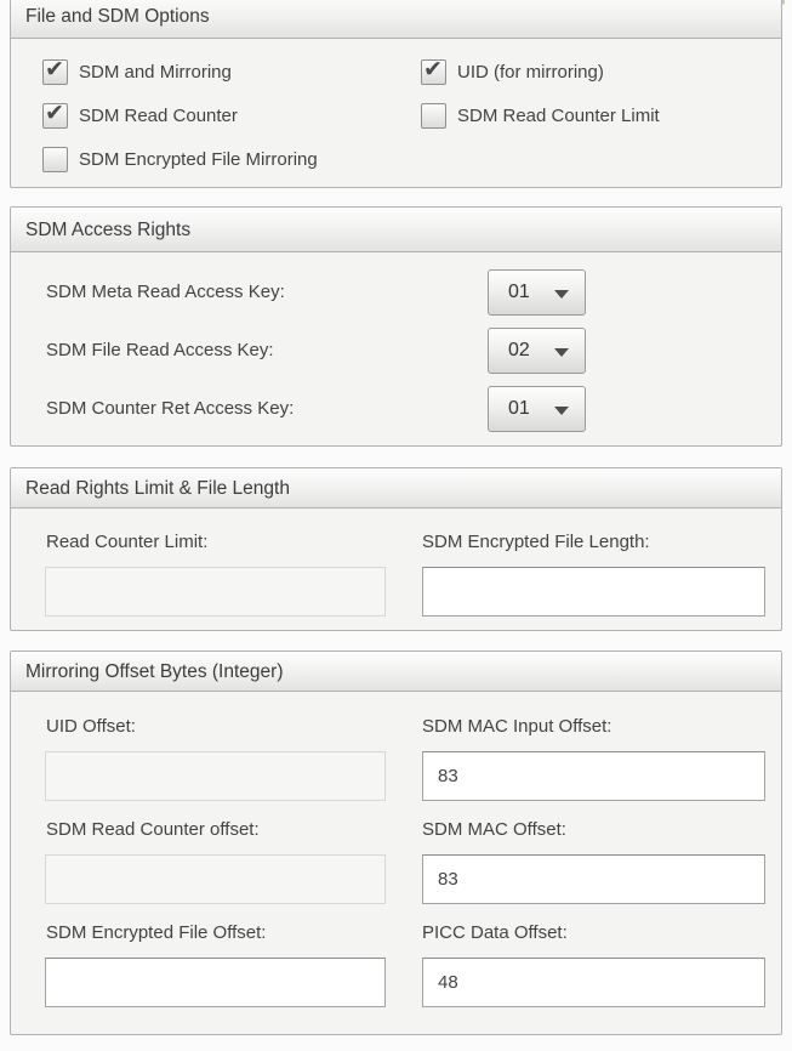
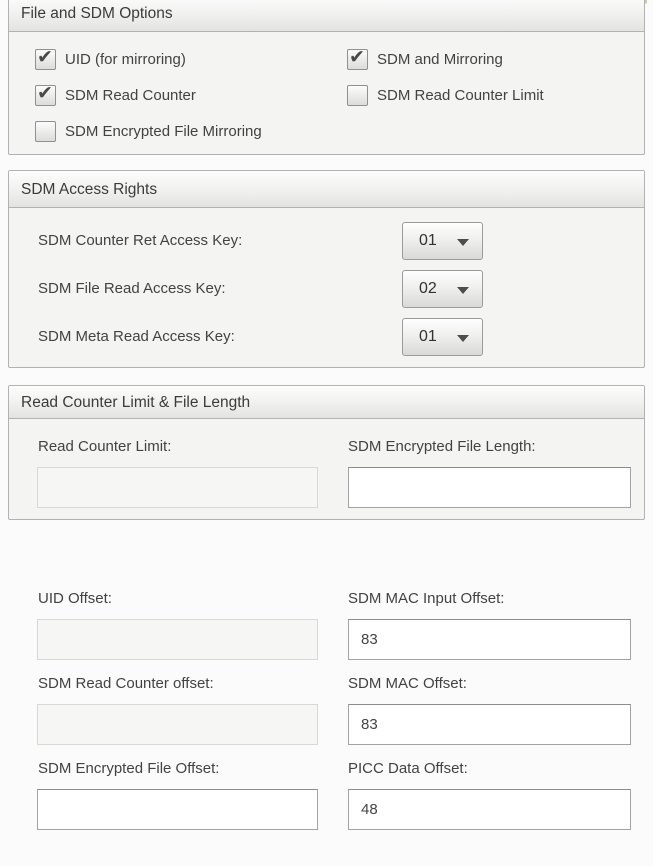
  File and SDM Options
  ✔
- SDM and Mirroring
+ UID (for mirroring)
  ✔
- UID (for mirroring)
+ SDM and Mirroring
  ✔
  SDM Read Counter
  SDM Read Counter Limit
  SDM Encrypted File Mirroring
  SDM Access Rights
- SDM Meta Read Access Key:
+ SDM Counter Ret Access Key:
  01
  SDM File Read Access Key:
  02
- SDM Counter Ret Access Key:
+ SDM Meta Read Access Key:
  01
- Read Rights Limit & File Length
+ Read Counter Limit & File Length
  Read Counter Limit:
  SDM Encrypted File Length:
- Mirroring Offset Bytes (Integer)
  UID Offset:
  SDM MAC Input Offset:
  83
  SDM Read Counter offset:
  SDM MAC Offset:
  83
  SDM Encrypted File Offset:
  PICC Data Offset:
  48
